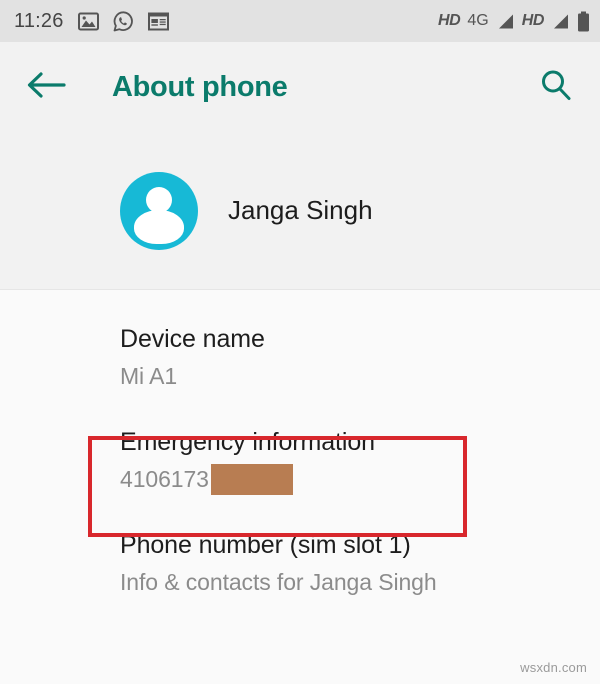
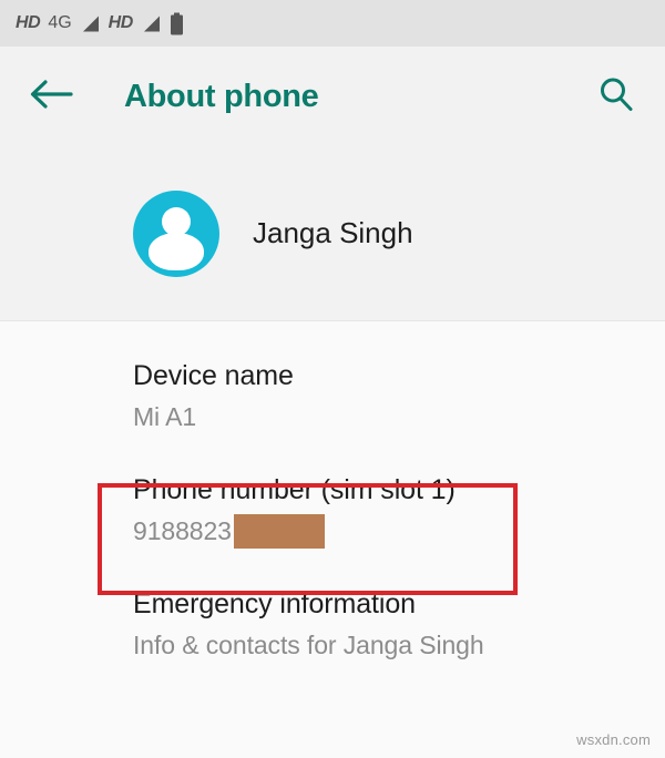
- 11:26
  HD
  4G
  HD
  About phone
  Janga Singh
  Device name
  Mi A1
- Emergency information
+ Phone number (sim slot 1)
- 4106173
+ 9188823
- Phone number (sim slot 1)
+ Emergency information
  Info & contacts for Janga Singh
  wsxdn.com
